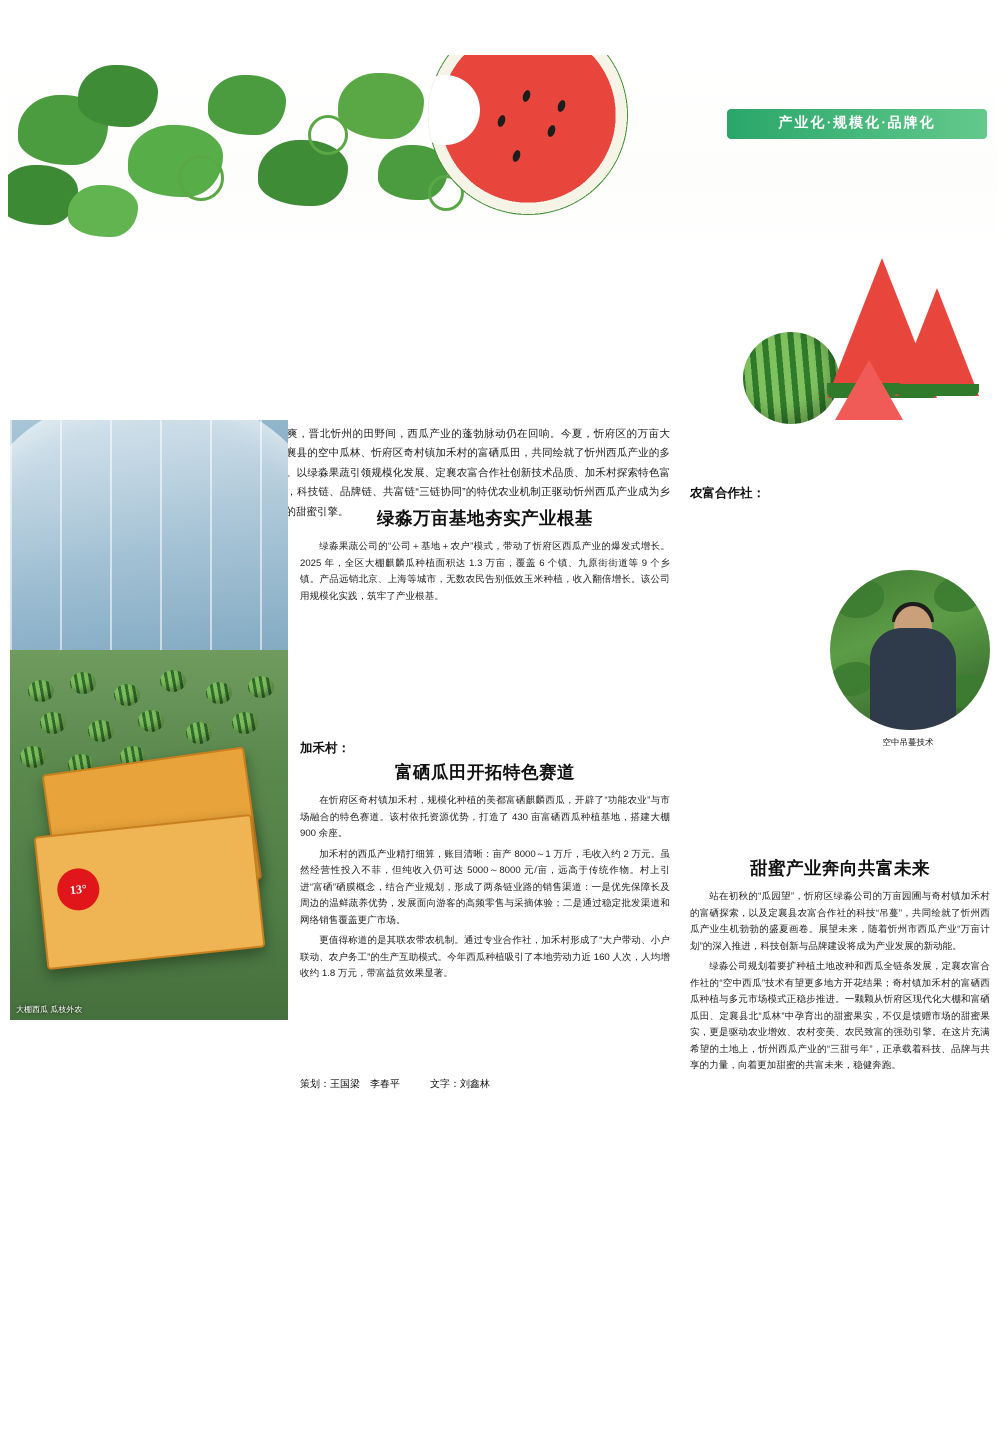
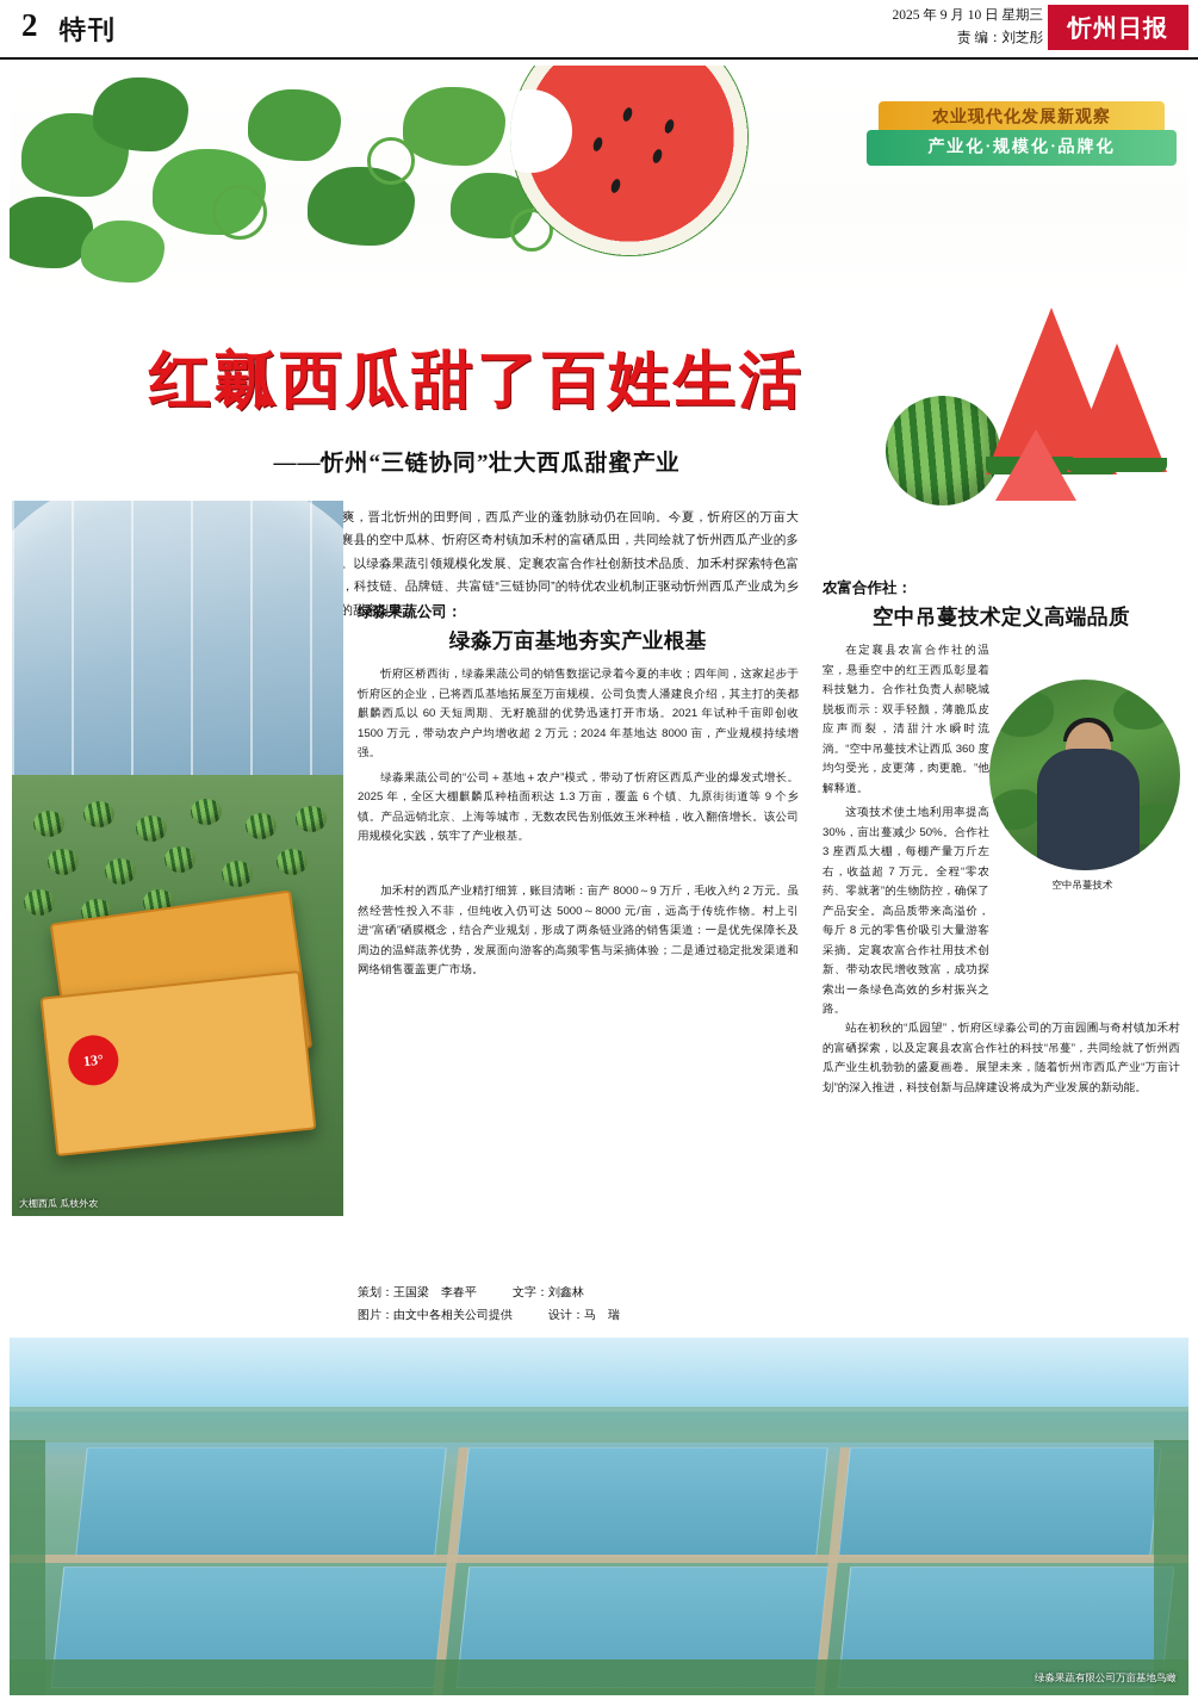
+ 2
+ 特刊
+ 2025 年 9 月 10 日 星期三
+ 责 编：刘芝彤
+ 忻州日报
+ 农业现代化发展新观察
  产业化·规模化·品牌化
+ 红瓤西瓜甜了百姓生活
+ ——忻州“三链协同”壮大西瓜甜蜜产业
  爽，晋北忻州的田野间，西瓜产业的蓬勃脉动仍在回响。今夏，忻府区的万亩大襄县的空中瓜林、忻府区奇村镇加禾村的富硒瓜田，共同绘就了忻州西瓜产业的多。以绿淼果蔬引领规模化发展、定襄农富合作社创新技术品质、加禾村探索特色富，科技链、品牌链、共富链“三链协同”的特优农业机制正驱动忻州西瓜产业成为乡的甜蜜引擎。
  大棚西瓜 瓜枝外农
+ 绿淼果蔬公司：
  绿淼万亩基地夯实产业根基
+ 忻府区桥西街，绿淼果蔬公司的销售数据记录着今夏的丰收；四年间，这家起步于忻府区的企业，已将西瓜基地拓展至万亩规模。公司负责人潘建良介绍，其主打的美都麒麟西瓜以 60 天短周期、无籽脆甜的优势迅速打开市场。2021 年试种千亩即创收 1500 万元，带动农户户均增收超 2 万元；2024 年基地达 8000 亩，产业规模持续增强。
  绿淼果蔬公司的“公司＋基地＋农户”模式，带动了忻府区西瓜产业的爆发式增长。2025 年，全区大棚麒麟瓜种植面积达 1.3 万亩，覆盖 6 个镇、九原街街道等 9 个乡镇。产品远销北京、上海等城市，无数农民告别低效玉米种植，收入翻倍增长。该公司用规模化实践，筑牢了产业根基。
- 加禾村：
- 富硒瓜田开拓特色赛道
- 在忻府区奇村镇加禾村，规模化种植的美都富硒麒麟西瓜，开辟了“功能农业”与市场融合的特色赛道。该村依托资源优势，打造了 430 亩富硒西瓜种植基地，搭建大棚 900 余座。
- 加禾村的西瓜产业精打细算，账目清晰：亩产 8000～1 万斤，毛收入约 2 万元。虽然经营性投入不菲，但纯收入仍可达 5000～8000 元/亩，远高于传统作物。村上引进“富硒”硒膜概念，结合产业规划，形成了两条链业路的销售渠道：一是优先保障长及周边的温鲜蔬养优势，发展面向游客的高频零售与采摘体验；二是通过稳定批发渠道和网络销售覆盖更广市场。
+ 加禾村的西瓜产业精打细算，账目清晰：亩产 8000～9 万斤，毛收入约 2 万元。虽然经营性投入不菲，但纯收入仍可达 5000～8000 元/亩，远高于传统作物。村上引进“富硒”硒膜概念，结合产业规划，形成了两条链业路的销售渠道：一是优先保障长及周边的温鲜蔬养优势，发展面向游客的高频零售与采摘体验；二是通过稳定批发渠道和网络销售覆盖更广市场。
- 更值得称道的是其联农带农机制。通过专业合作社，加禾村形成了“大户带动、小户联动、农户务工”的生产互助模式。今年西瓜种植吸引了本地劳动力近 160 人次，人均增收约 1.8 万元，带富益贫效果显著。
  农富合作社：
+ 空中吊蔓技术定义高端品质
+ 在定襄县农富合作社的温室，悬垂空中的红王西瓜彰显着科技魅力。合作社负责人郝晓城脱板而示：双手轻颤，薄脆瓜皮应声而裂，清甜汁水瞬时流淌。“空中吊蔓技术让西瓜 360 度均匀受光，皮更薄，肉更脆。”他解释道。
+ 这项技术使土地利用率提高 30%，亩出蔓减少 50%。合作社 3 座西瓜大棚，每棚产量万斤左右，收益超 7 万元。全程“零农药、零就著”的生物防控，确保了产品安全。高品质带来高溢价，每斤 8 元的零售价吸引大量游客采摘。定襄农富合作社用技术创新、带动农民增收致富，成功探索出一条绿色高效的乡村振兴之路。
  空中吊蔓技术
- 甜蜜产业奔向共富未来
  站在初秋的“瓜园望”，忻府区绿淼公司的万亩园圃与奇村镇加禾村的富硒探索，以及定襄县农富合作社的科技“吊蔓”，共同绘就了忻州西瓜产业生机勃勃的盛夏画卷。展望未来，随着忻州市西瓜产业“万亩计划”的深入推进，科技创新与品牌建设将成为产业发展的新动能。
- 绿淼公司规划着要扩种植土地改种和西瓜全链条发展，定襄农富合作社的“空中西瓜”技术有望更多地方开花结果；奇村镇加禾村的富硒西瓜种植与多元市场模式正稳步推进。一颗颗从忻府区现代化大棚和富硒瓜田、定襄县北“瓜林”中孕育出的甜蜜果实，不仅是馈赠市场的甜蜜果实，更是驱动农业增效、农村变美、农民致富的强劲引擎。在这片充满希望的土地上，忻州西瓜产业的“三甜弓年”，正承载着科技、品牌与共享的力量，向着更加甜蜜的共富未来，稳健奔跑。
  策划：王国梁 李春平
  文字：刘鑫林
+ 图片：由文中各相关公司提供
+ 设计：马 瑞
+ 绿淼果蔬有限公司万亩基地鸟瞰
